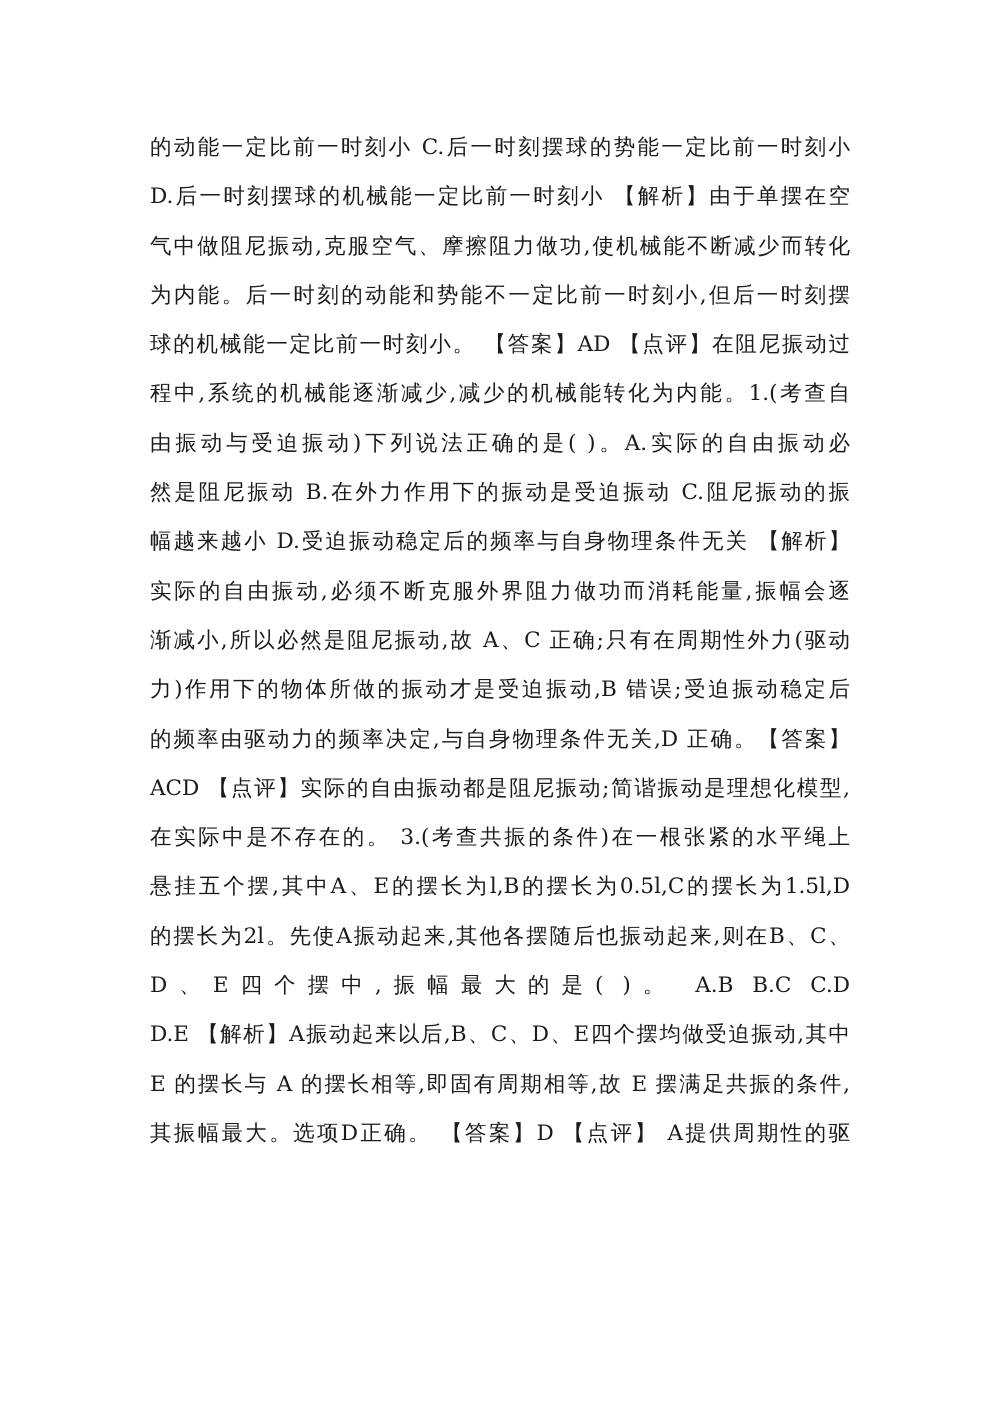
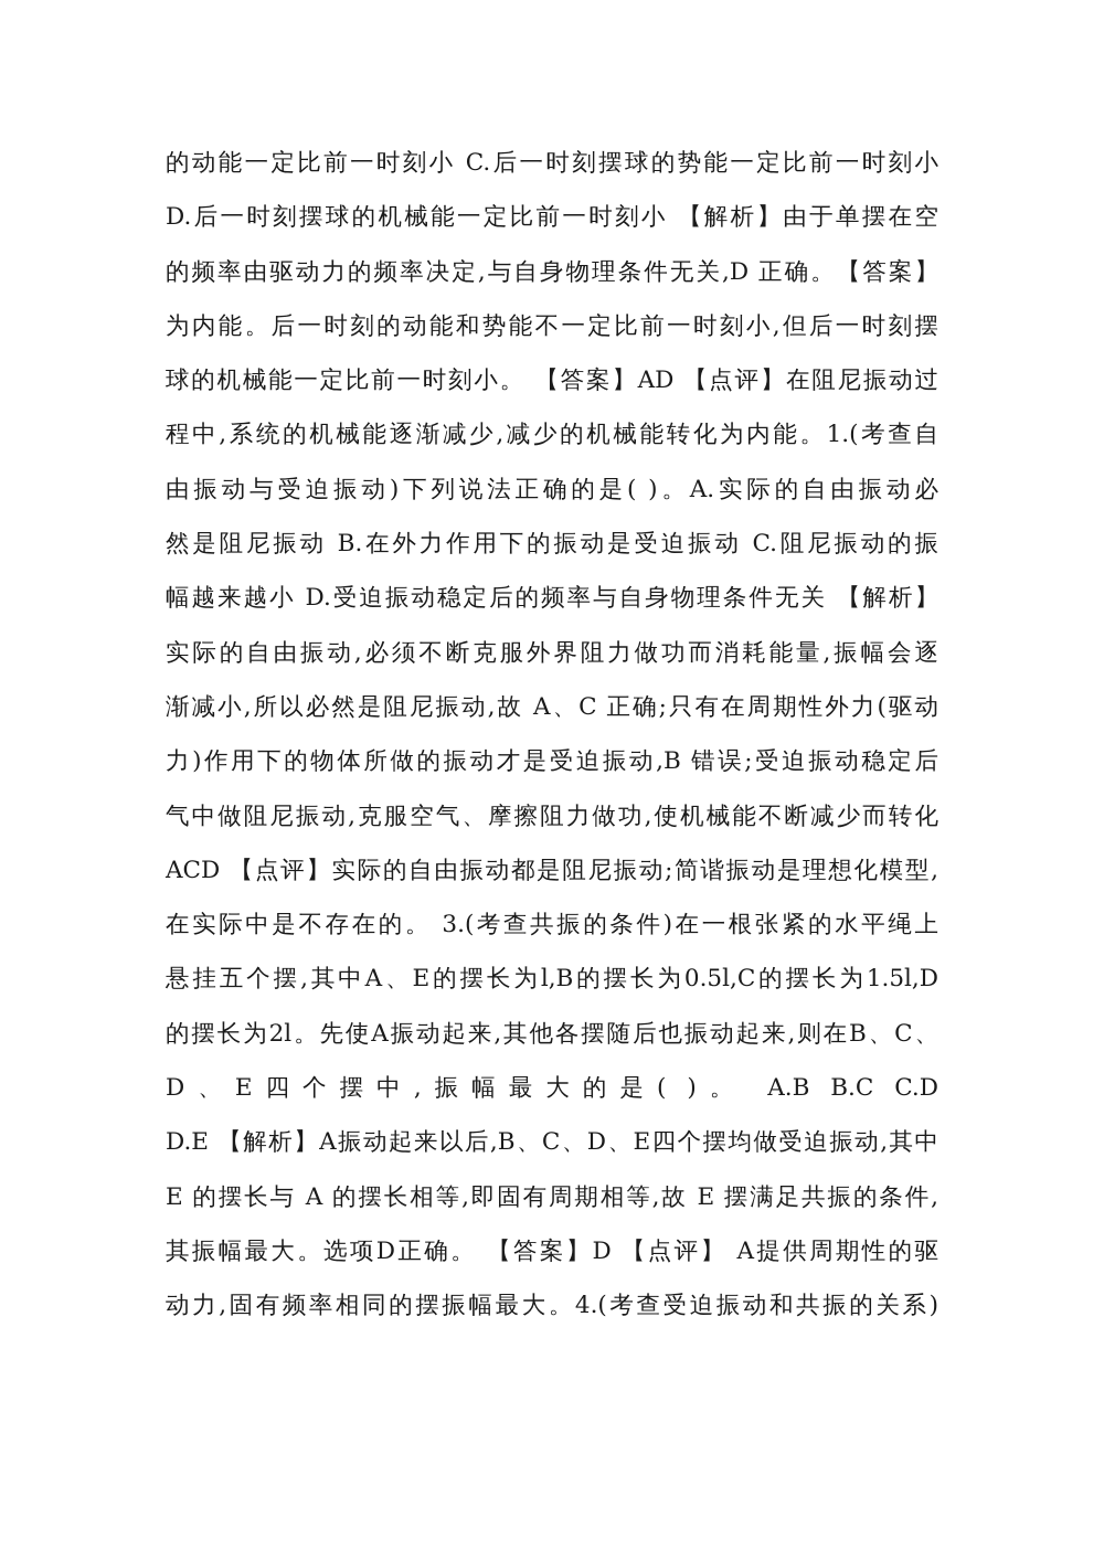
  的动能一定比前一时刻小 C.后一时刻摆球的势能一定比前一时刻小
  D.后一时刻摆球的机械能一定比前一时刻小 【解析】由于单摆在空
- 气中做阻尼振动,克服空气、摩擦阻力做功,使机械能不断减少而转化
+ 的频率由驱动力的频率决定,与自身物理条件无关,D 正确。【答案】
  为内能。后一时刻的动能和势能不一定比前一时刻小,但后一时刻摆
  球的机械能一定比前一时刻小。 【答案】AD 【点评】在阻尼振动过
  程中,系统的机械能逐渐减少,减少的机械能转化为内能。1.(考查自
  由振动与受迫振动)下列说法正确的是( )。A.实际的自由振动必
  然是阻尼振动 B.在外力作用下的振动是受迫振动 C.阻尼振动的振
  幅越来越小 D.受迫振动稳定后的频率与自身物理条件无关 【解析】
  实际的自由振动,必须不断克服外界阻力做功而消耗能量,振幅会逐
  渐减小,所以必然是阻尼振动,故 A、C 正确;只有在周期性外力(驱动
  力)作用下的物体所做的振动才是受迫振动,B 错误;受迫振动稳定后
- 的频率由驱动力的频率决定,与自身物理条件无关,D 正确。【答案】
+ 气中做阻尼振动,克服空气、摩擦阻力做功,使机械能不断减少而转化
  ACD 【点评】实际的自由振动都是阻尼振动;简谐振动是理想化模型,
  在实际中是不存在的。 3.(考查共振的条件)在一根张紧的水平绳上
  悬挂五个摆,其中A、E的摆长为l,B的摆长为0.5l,C的摆长为1.5l,D
  的摆长为2l。先使A振动起来,其他各摆随后也振动起来,则在B、C、
  D、E四个摆中,振幅最大的是( )。 A.B B.C C.D
  D.E 【解析】A振动起来以后,B、C、D、E四个摆均做受迫振动,其中
  E 的摆长与 A 的摆长相等,即固有周期相等,故 E 摆满足共振的条件,
  其振幅最大。选项D正确。 【答案】D 【点评】 A提供周期性的驱
+ 动力,固有频率相同的摆振幅最大。4.(考查受迫振动和共振的关系)
